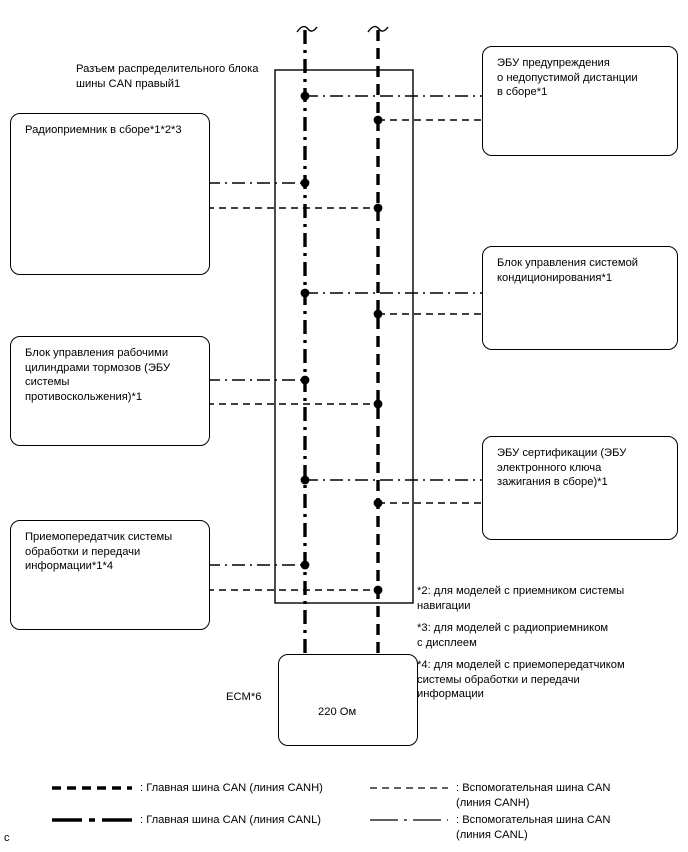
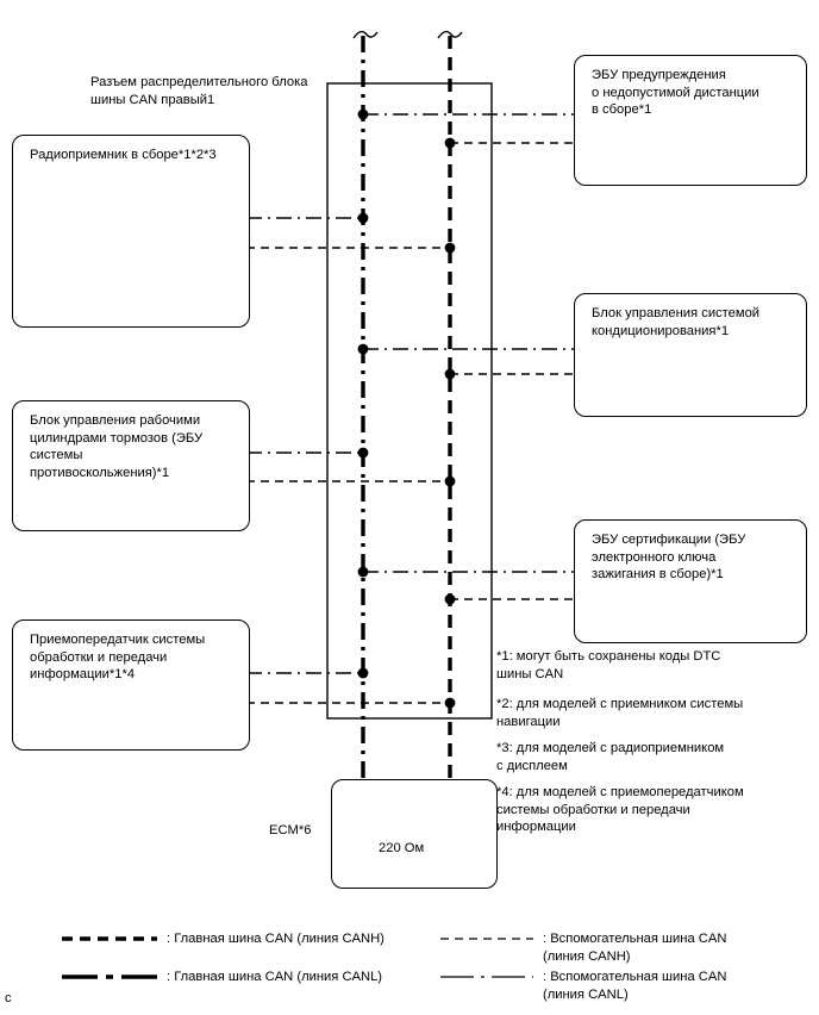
  Разъем распределительного блока
  шины CAN правый1
  Радиоприемник в сборе*1*2*3
  Блок управления рабочими
  цилиндрами тормозов (ЭБУ
  системы
  противоскольжения)*1
  Приемопередатчик системы
  обработки и передачи
  информации*1*4
  ЭБУ предупреждения
  о недопустимой дистанции
  в сборе*1
  Блок управления системой
  кондиционирования*1
  ЭБУ сертификации (ЭБУ
  электронного ключа
  зажигания в сборе)*1
  ECM*6
  220 Ом
+ *1: могут быть сохранены коды DTC
+ шины CAN
  *2: для моделей с приемником системы
  навигации
  *3: для моделей с радиоприемником
  с дисплеем
  *4: для моделей с приемопередатчиком
  системы обработки и передачи
  информации
  : Главная шина CAN (линия CANH)
  : Главная шина CAN (линия CANL)
  : Вспомогательная шина CAN
  (линия CANH)
  : Вспомогательная шина CAN
  (линия CANL)
  c
